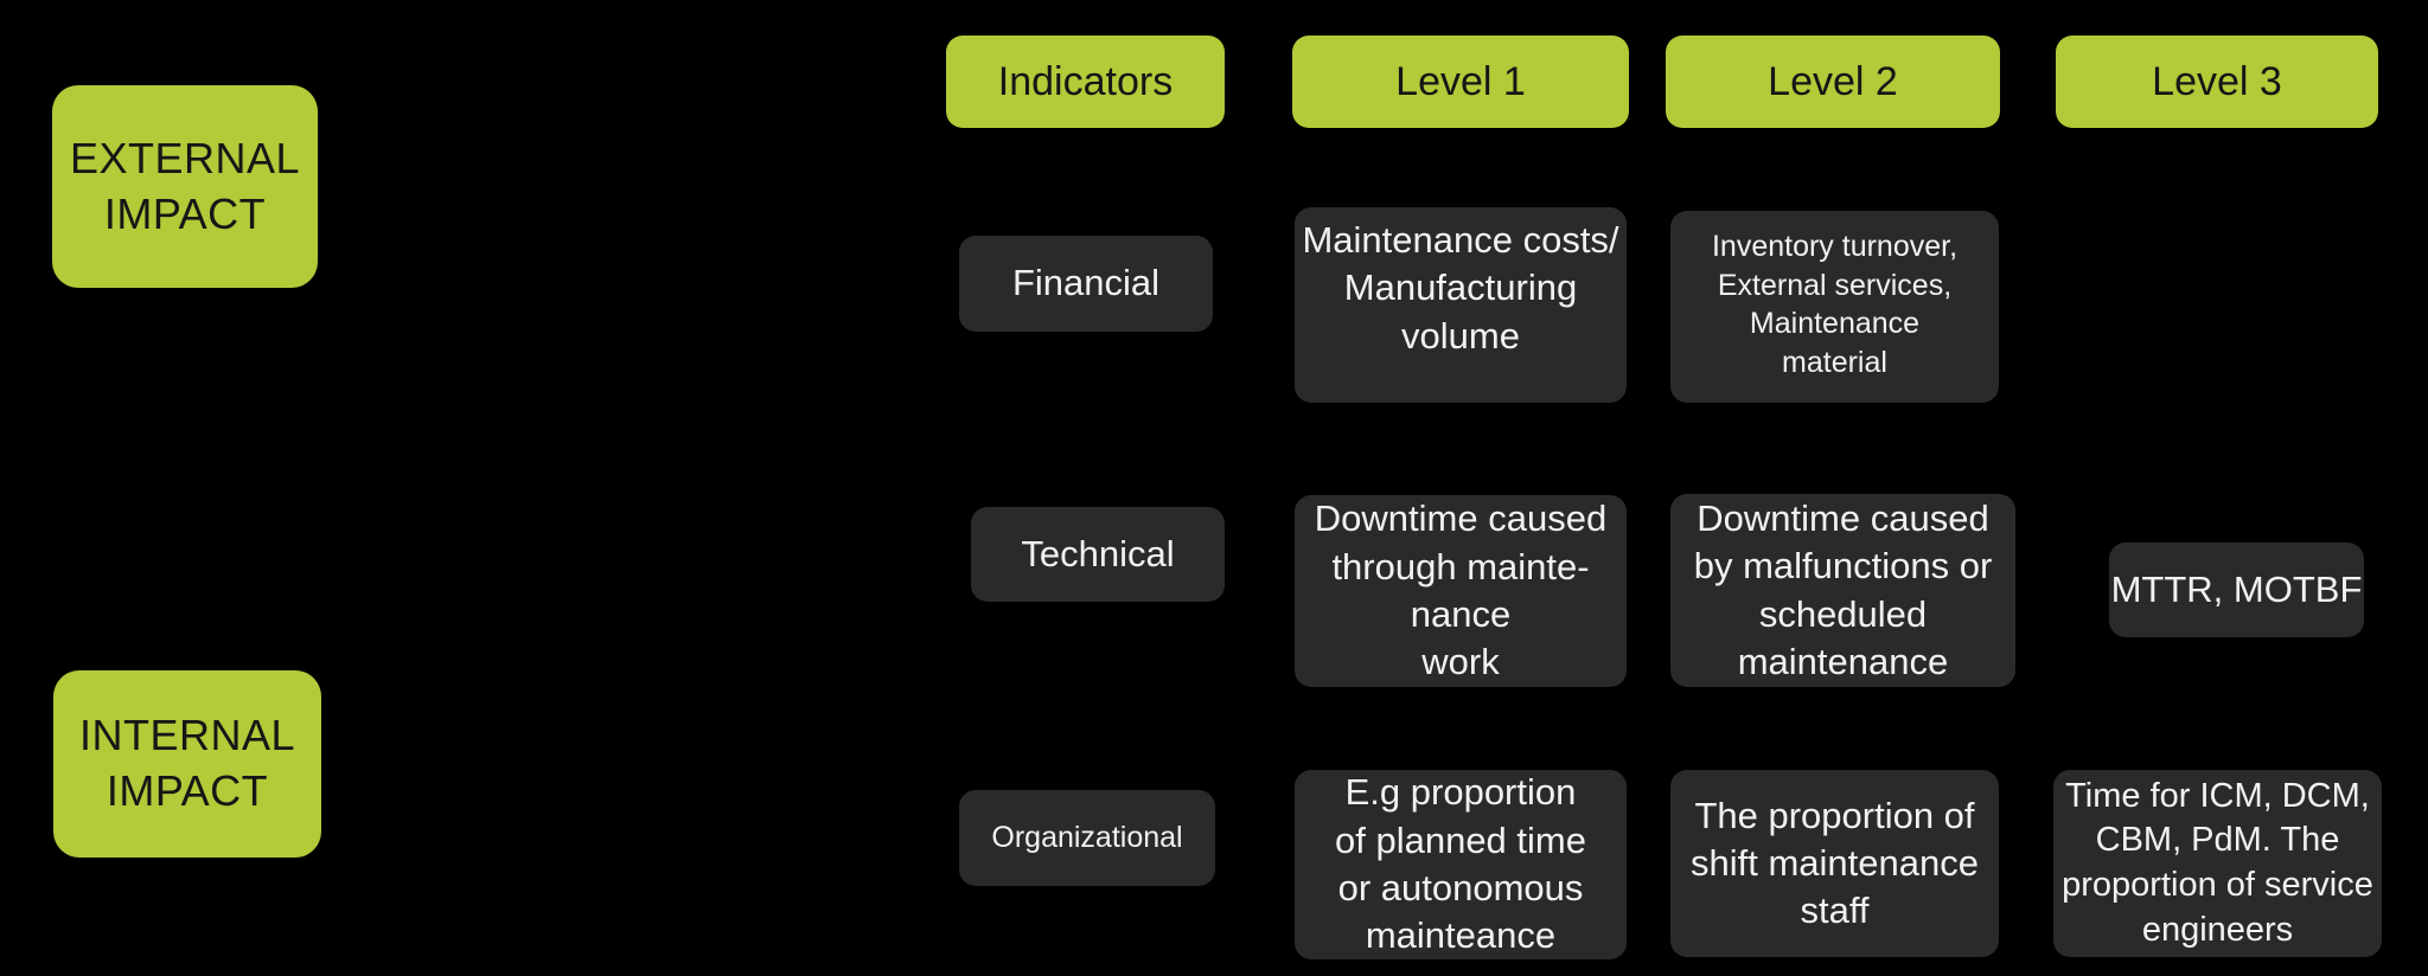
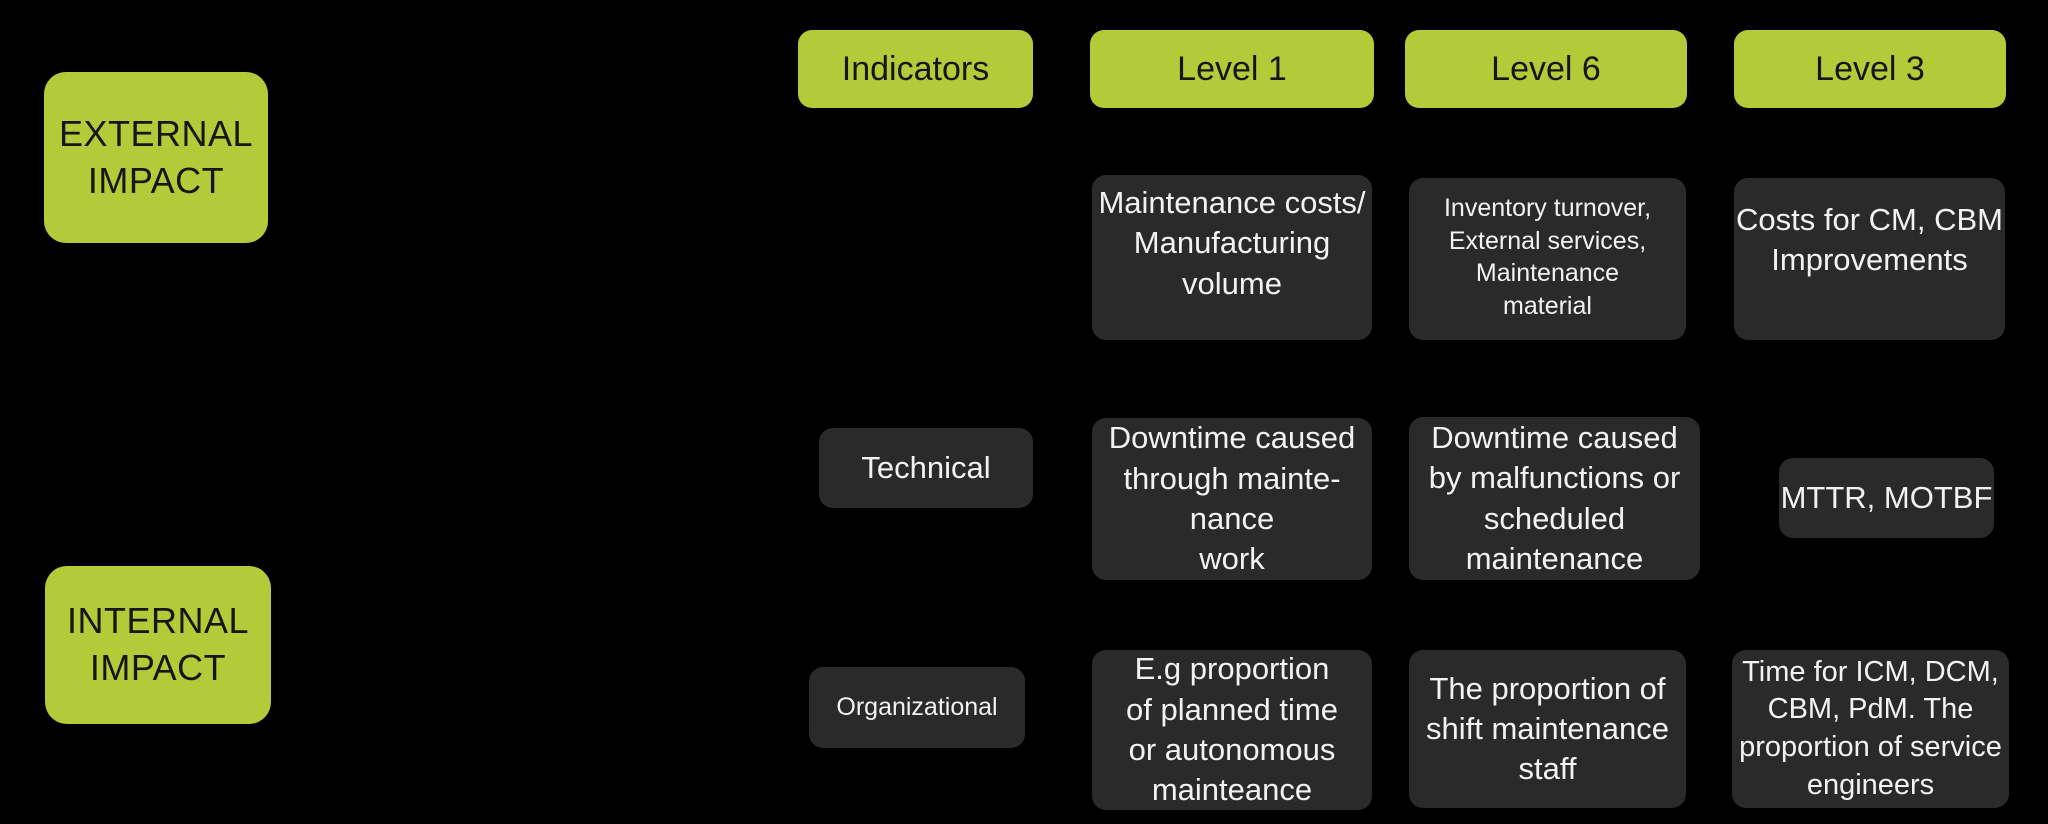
  EXTERNAL
  IMPACT
  INTERNAL
  IMPACT
  Indicators
  Level 1
- Level 2
+ Level 6
  Level 3
- Financial
  Maintenance costs/
  Manufacturing
  volume
  Inventory turnover,
  External services,
  Maintenance
  material
+ Costs for CM, CBM
+ Improvements
  Technical
  Downtime caused
  through mainte-
  nance
  work
  Downtime caused
  by malfunctions or
  scheduled
  maintenance
  MTTR, MOTBF
  Organizational
  E.g proportion
  of planned time
  or autonomous
  mainteance
  The proportion of
  shift maintenance
  staff
  Time for ICM, DCM,
  CBM, PdM. The
  proportion of service
  engineers
